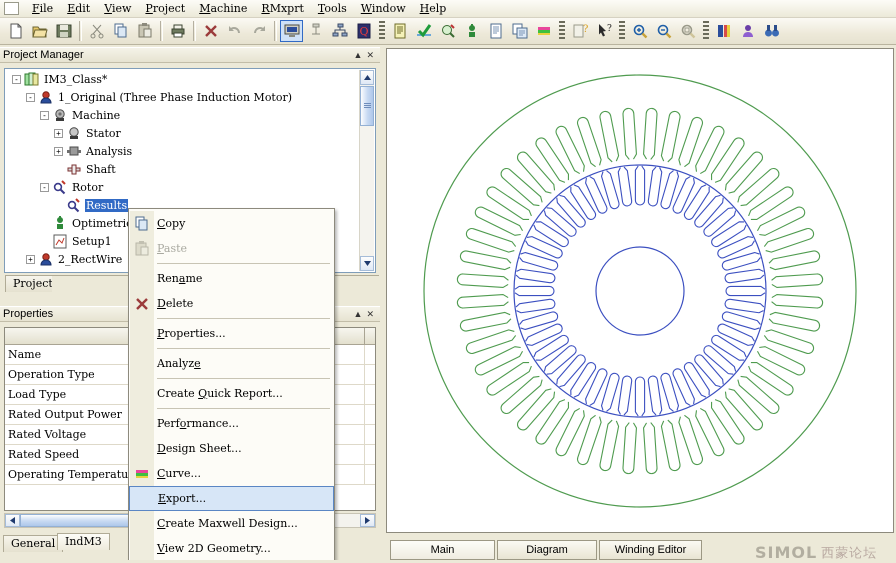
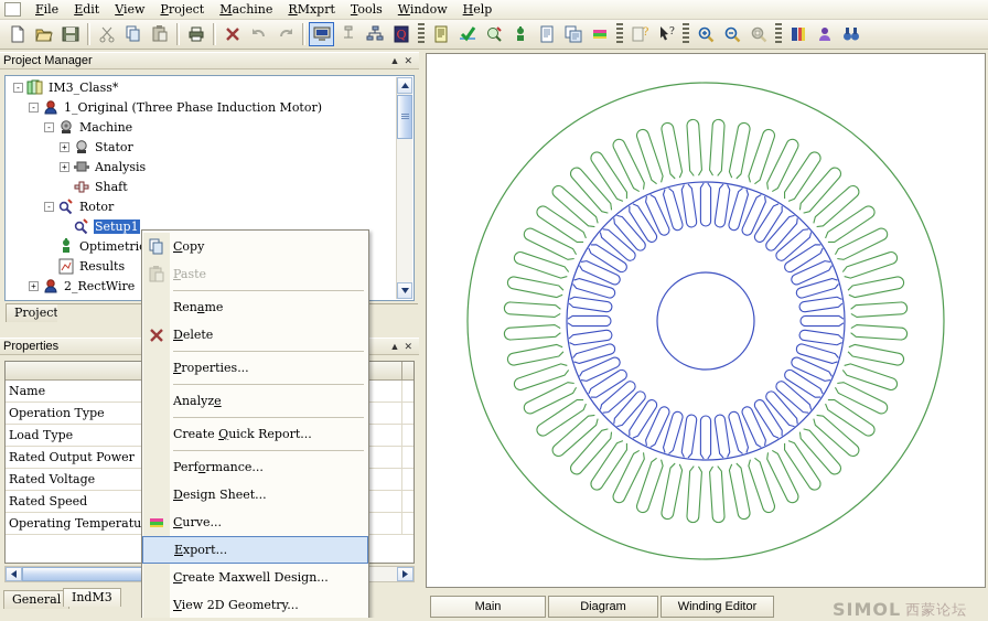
  File
  Edit
  View
  Project
  Machine
  RMxprt
  Tools
  Window
  Help
  Q
  ?
  ?
  Project Manager
  ▲
  ✕
  -
  IM3_Class*
  -
  1_Original (Three Phase Induction Motor)
  -
  Machine
  +
  Stator
  +
  Analysis
  Shaft
  -
  Rotor
- Results
+ Setup1
  Optimetri
- Setup1
+ Results
  +
  2_RectWire
  Project
  Properties
  ▲
  ✕
  Name
  Operation Type
  Load Type
  Rated Output Power
  Rated Voltage
  Rated Speed
  Operating Temperatu
  General
  IndM3
  Copy
  Paste
  Rename
  Delete
  Properties...
  Analyze
  Create Quick Report...
  Performance...
  Design Sheet...
  Curve...
  Export...
  Create Maxwell Design...
  View 2D Geometry...
  Main
  Diagram
  Winding Editor
  SIMOL
  西蒙论坛
